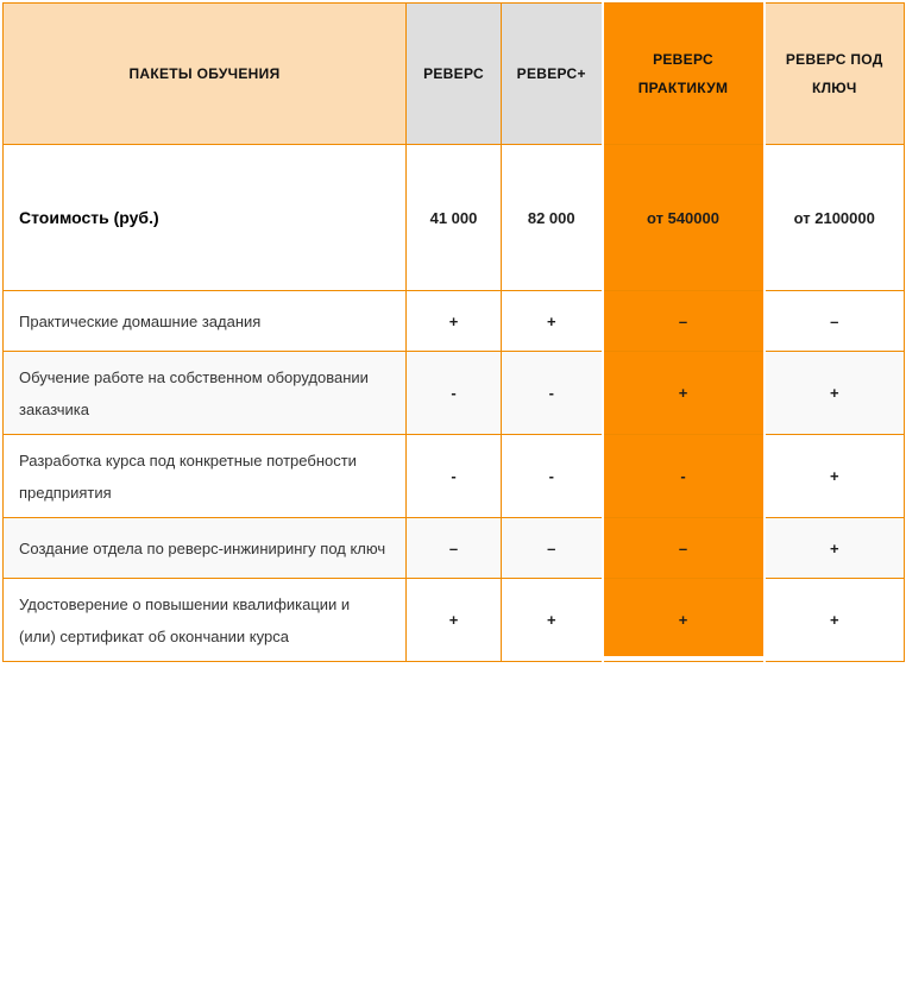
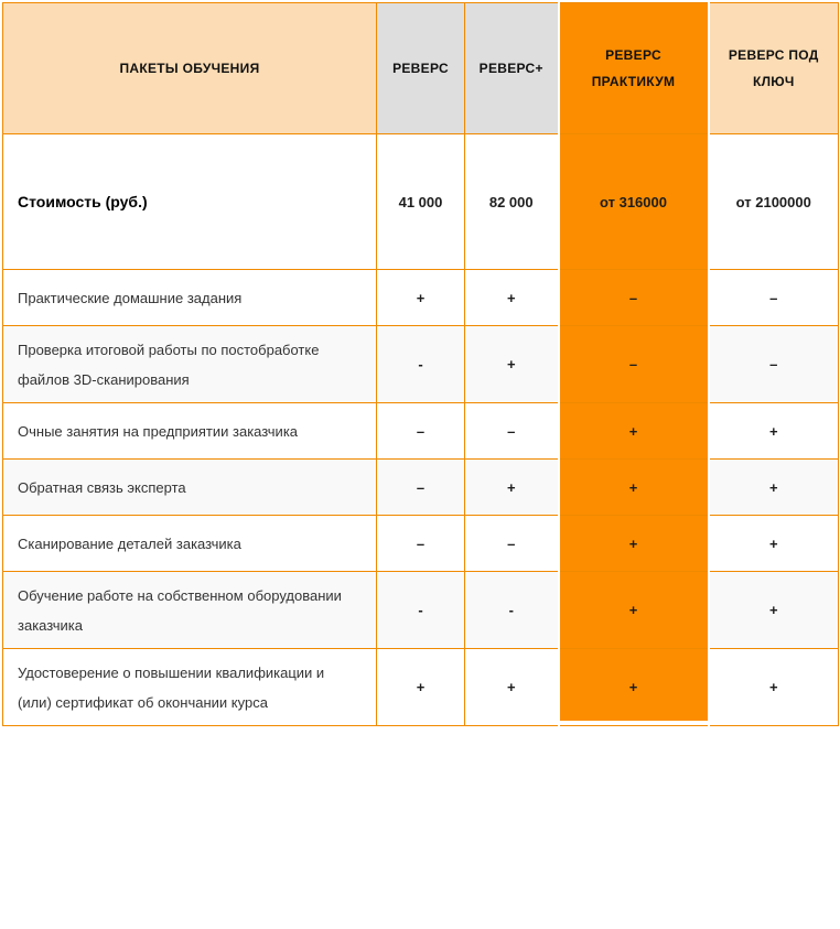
  ПАКЕТЫ ОБУЧЕНИЯ	РЕВЕРС	РЕВЕРС+	РЕВЕРС ПРАКТИКУМ	РЕВЕРС ПОД КЛЮЧ
- Стоимость (руб.)	41 000	82 000	от 540000	от 2100000
+ Стоимость (руб.)	41 000	82 000	от 316000	от 2100000
  Практические домашние задания	+	+	–	–
+ Проверка итоговой работы по постобработке файлов 3D-сканирования	-	+	–	–
+ Очные занятия на предприятии заказчика	–	–	+	+
+ Обратная связь эксперта	–	+	+	+
+ Сканирование деталей заказчика	–	–	+	+
  Обучение работе на собственном оборудовании заказчика	-	-	+	+
- Разработка курса под конкретные потребности предприятия	-	-	-	+
- Создание отдела по реверс-инжинирингу под ключ	–	–	–	+
  Удостоверение о повышении квалификации и (или) сертификат об окончании курса	+	+	+	+
